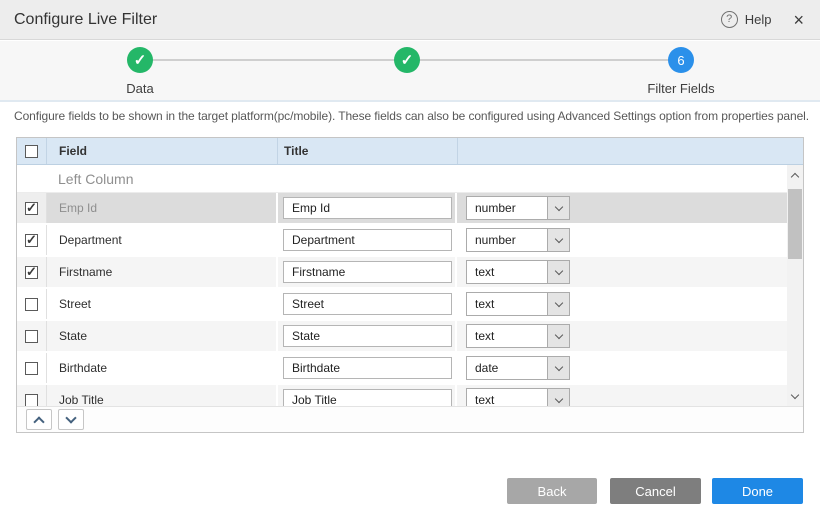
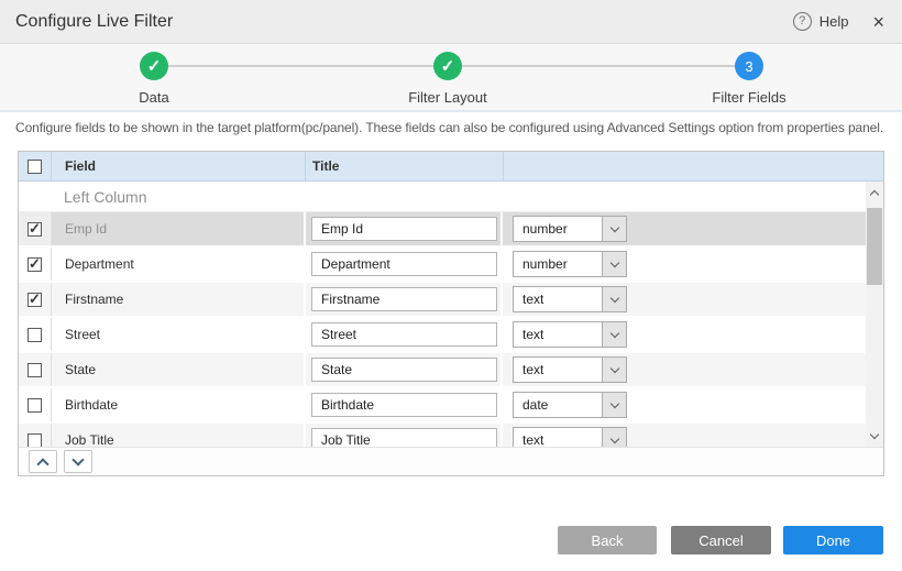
  Configure Live Filter
  ?
  Help
  ×
  ✓
  Data
  ✓
+ Filter Layout
- 6
+ 3
  Filter Fields
- Configure fields to be shown in the target platform(pc/mobile). These fields can also be configured using Advanced Settings option from properties panel.
+ Configure fields to be shown in the target platform(pc/panel). These fields can also be configured using Advanced Settings option from properties panel.
  Field
  Title
  Left Column
  Emp Id
  Emp Id
  number
  Department
  Department
  number
  Firstname
  Firstname
  text
  Street
  Street
  text
  State
  State
  text
  Birthdate
  Birthdate
  date
  Job Title
  Job Title
  text
  Back
  Cancel
  Done
